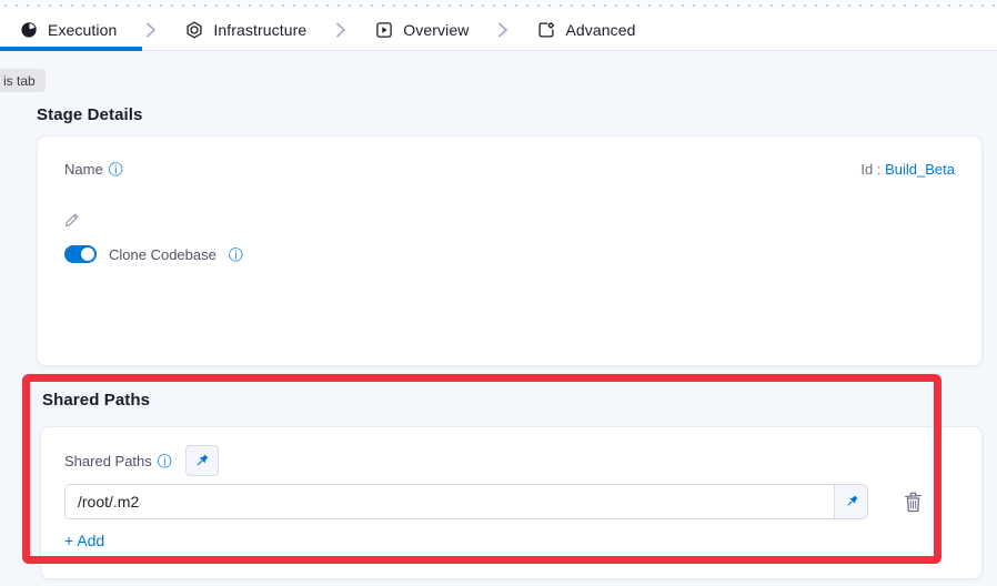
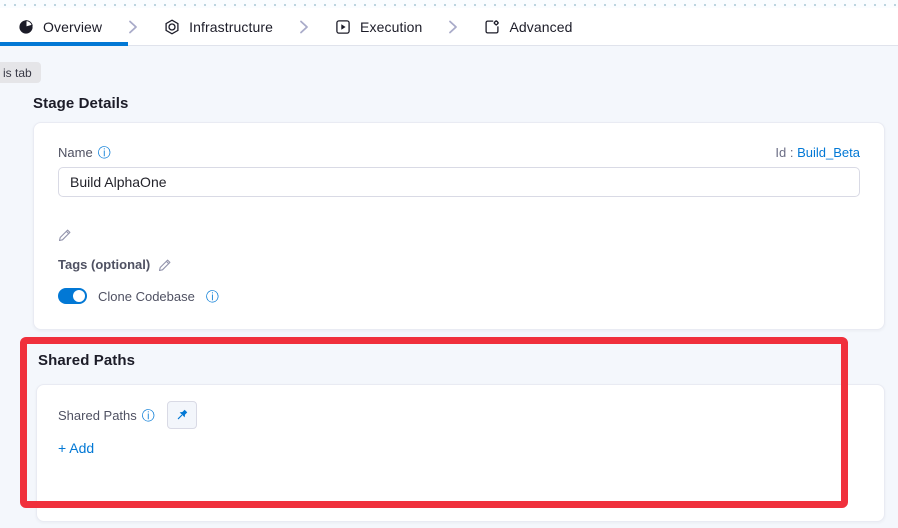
- Execution
+ Overview
  Infrastructure
- Overview
+ Execution
  Advanced
  is tab
  Stage Details
  Name
  ⓘ
  Id : Build_Beta
+ Build AlphaOne
+ Tags (optional)
  Clone Codebase
  ⓘ
  Shared Paths
  Shared Paths
  ⓘ
- /root/.m2
  + Add
